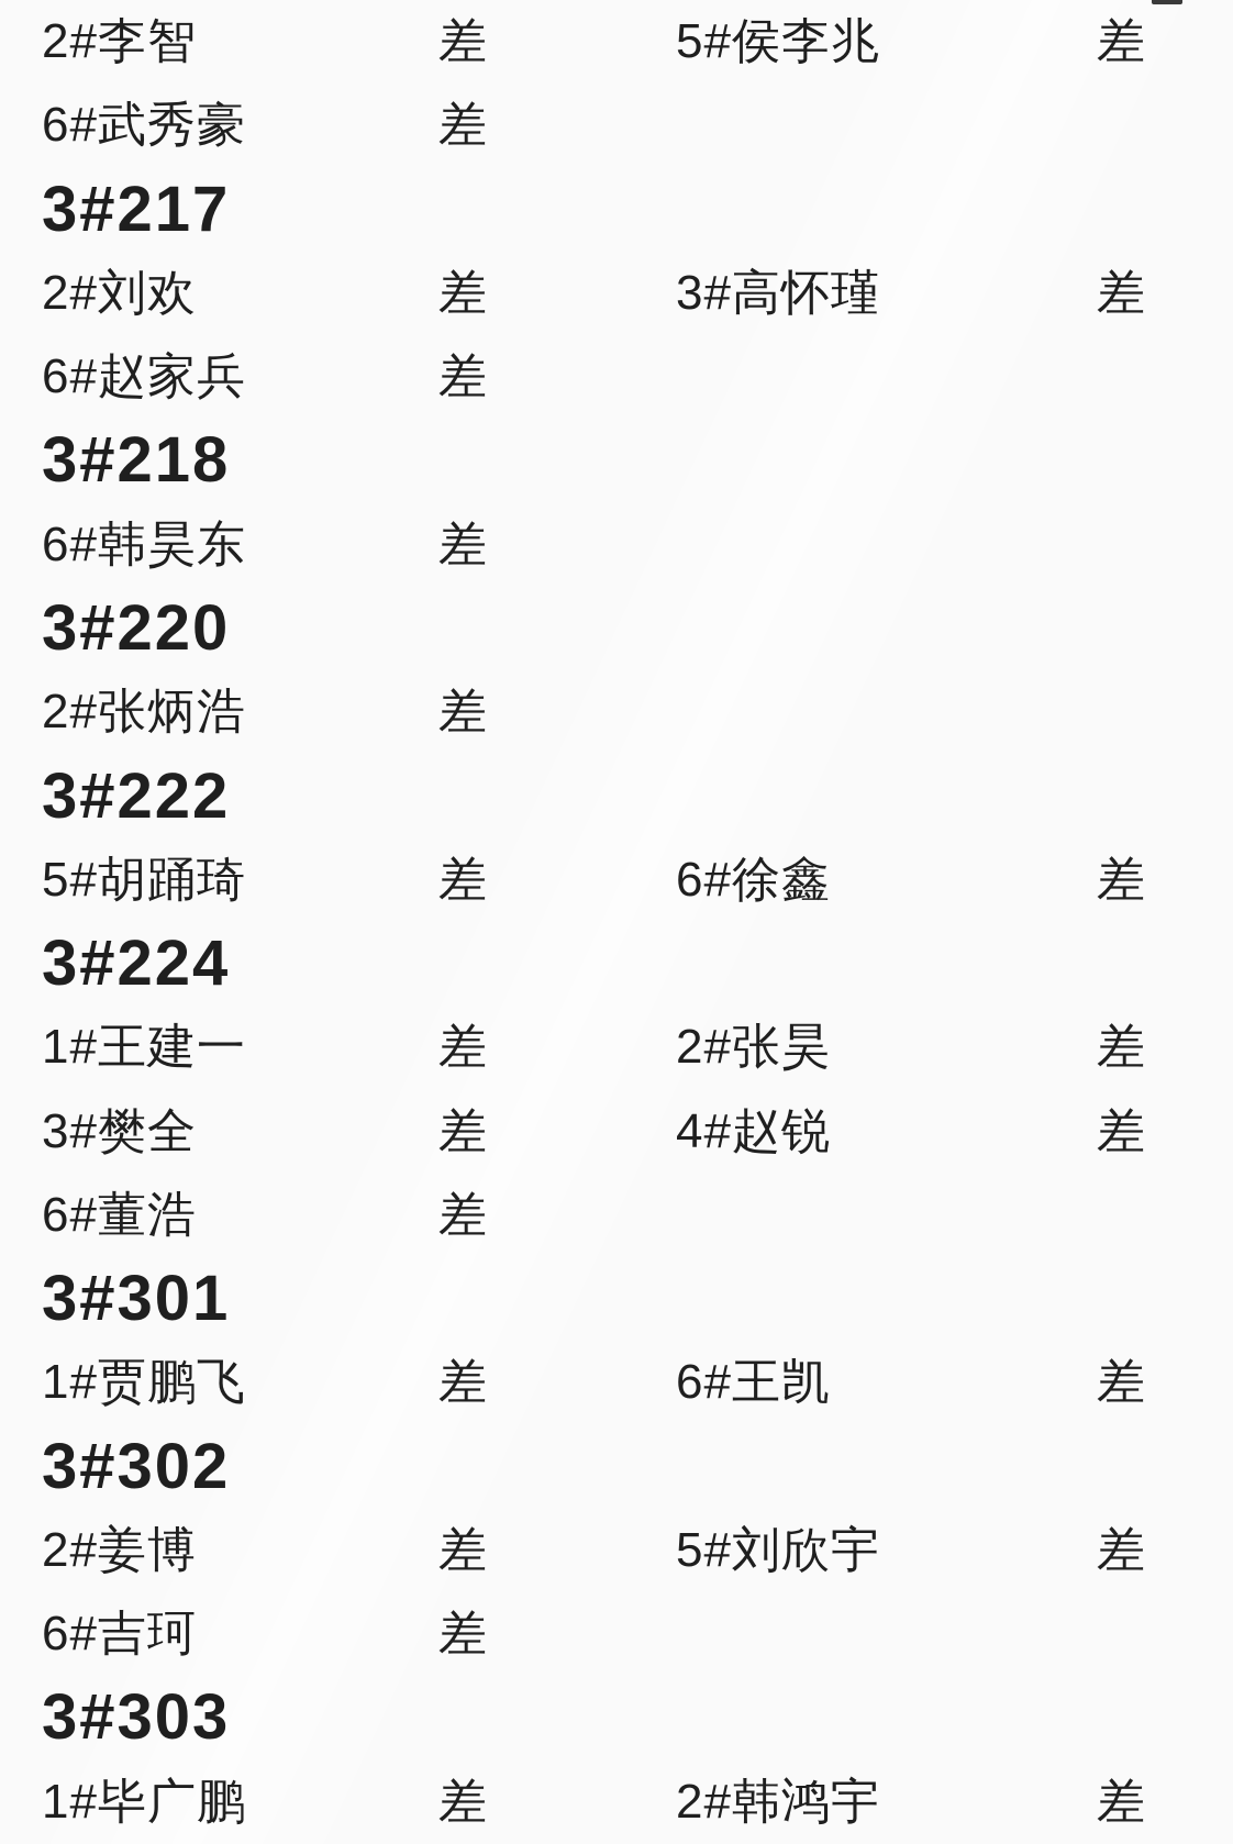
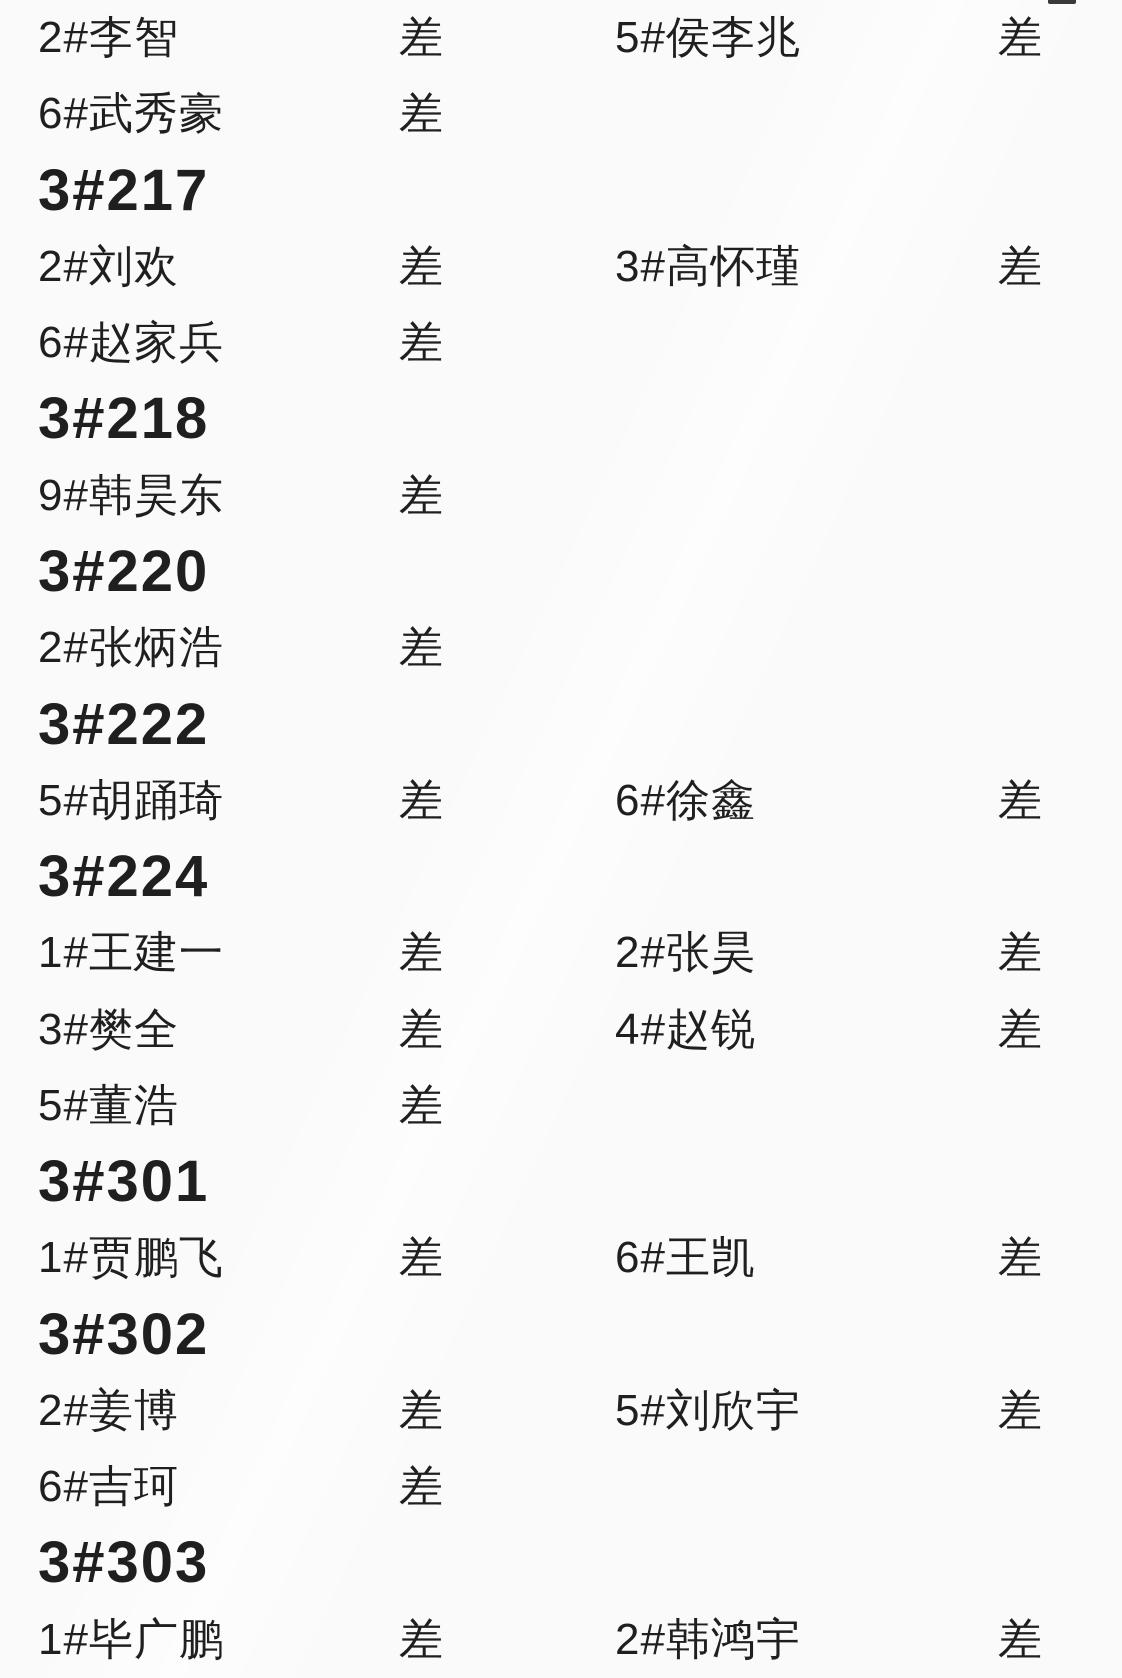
  2#李智
  差
  5#侯李兆
  差
  6#武秀豪
  差
  3#217
  2#刘欢
  差
  3#高怀瑾
  差
  6#赵家兵
  差
  3#218
- 6#韩昊东
+ 9#韩昊东
  差
  3#220
  2#张炳浩
  差
  3#222
  5#胡踊琦
  差
  6#徐鑫
  差
  3#224
  1#王建一
  差
  2#张昊
  差
  3#樊全
  差
  4#赵锐
  差
- 6#董浩
+ 5#董浩
  差
  3#301
  1#贾鹏飞
  差
  6#王凯
  差
  3#302
  2#姜博
  差
  5#刘欣宇
  差
  6#吉珂
  差
  3#303
  1#毕广鹏
  差
  2#韩鸿宇
  差
